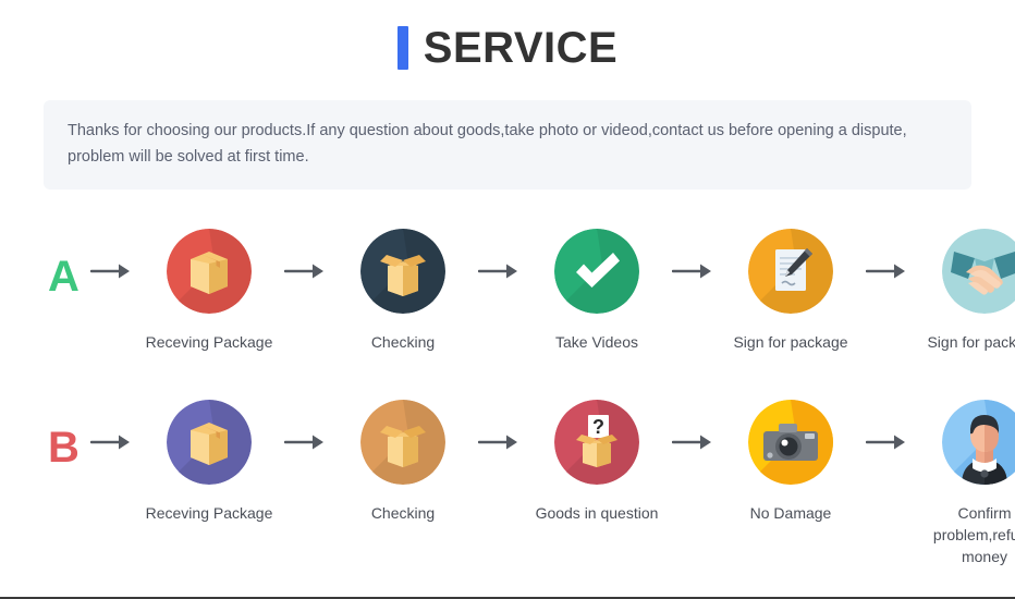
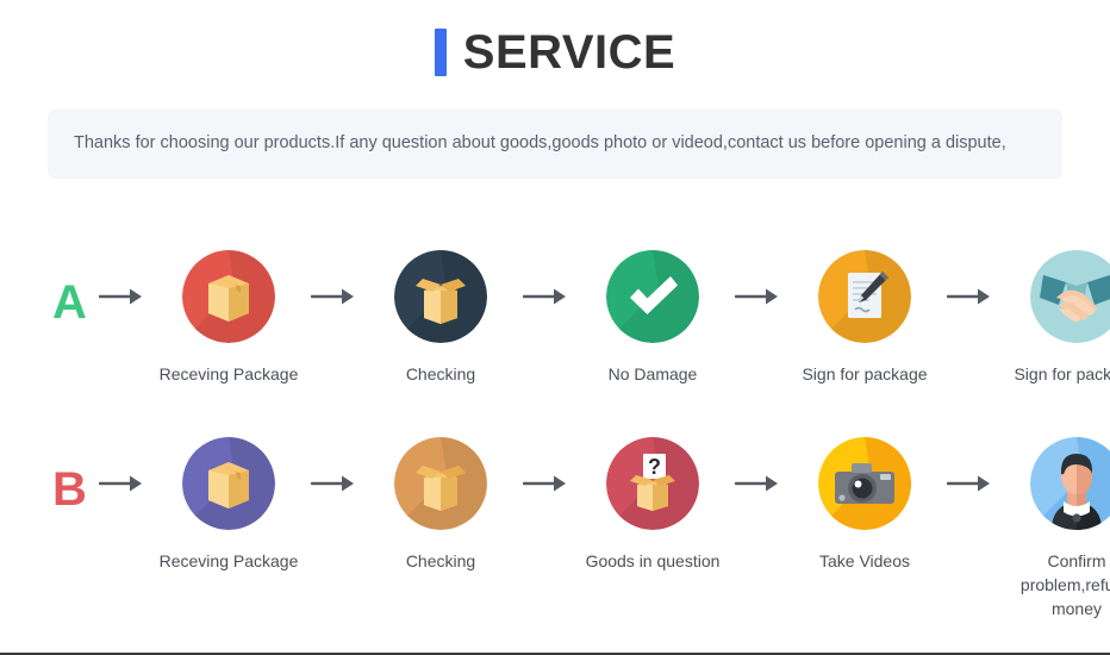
  SERVICE
- Thanks for choosing our products.If any question about goods,take photo or videod,contact us before opening a dispute,
+ Thanks for choosing our products.If any question about goods,goods photo or videod,contact us before opening a dispute,
- problem will be solved at first time.
  A
  Receving Package
  Checking
- Take Videos
+ No Damage
  Sign for package
  Sign for pack
  B
  Receving Package
  Checking
  ?
  Goods in question
- No Damage
+ Take Videos
  Confirm problem,ref money
